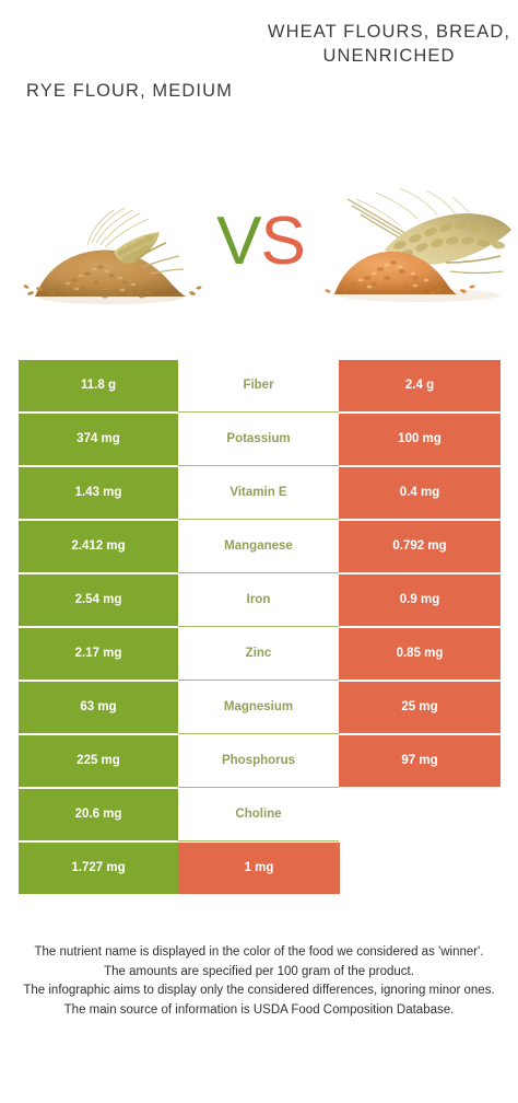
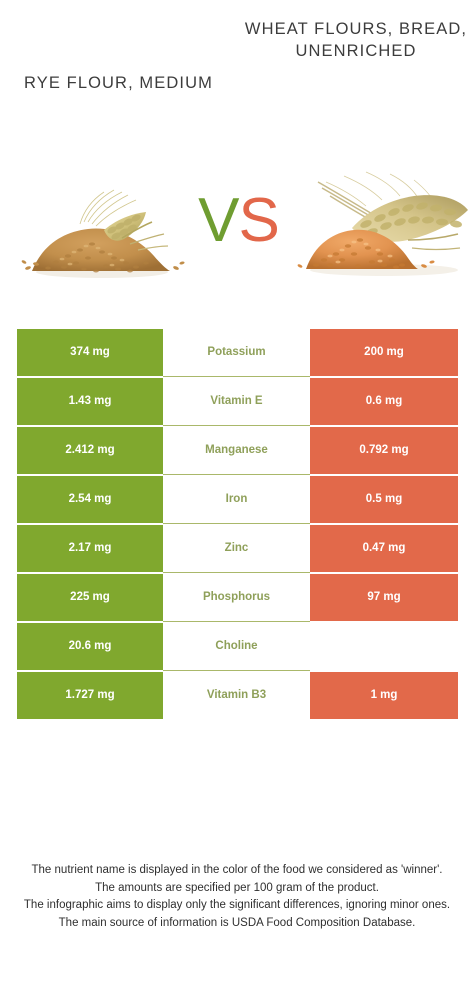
  RYE FLOUR, MEDIUM
  WHEAT FLOURS, BREAD, UNENRICHED
  VS
- 11.8 g
- Fiber
- 2.4 g
  374 mg
  Potassium
- 100 mg
+ 200 mg
  1.43 mg
  Vitamin E
- 0.4 mg
+ 0.6 mg
  2.412 mg
  Manganese
  0.792 mg
  2.54 mg
  Iron
- 0.9 mg
+ 0.5 mg
  2.17 mg
  Zinc
- 0.85 mg
+ 0.47 mg
- 63 mg
- Magnesium
- 25 mg
  225 mg
  Phosphorus
  97 mg
  20.6 mg
  Choline
  1.727 mg
+ Vitamin B3
  1 mg
  The nutrient name is displayed in the color of the food we considered as 'winner'.
  The amounts are specified per 100 gram of the product.
- The infographic aims to display only the considered differences, ignoring minor ones.
+ The infographic aims to display only the significant differences, ignoring minor ones.
  The main source of information is USDA Food Composition Database.
